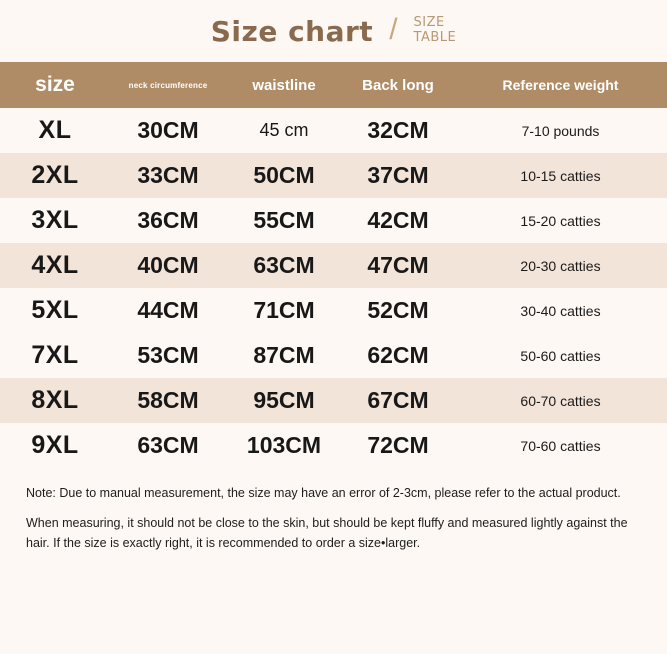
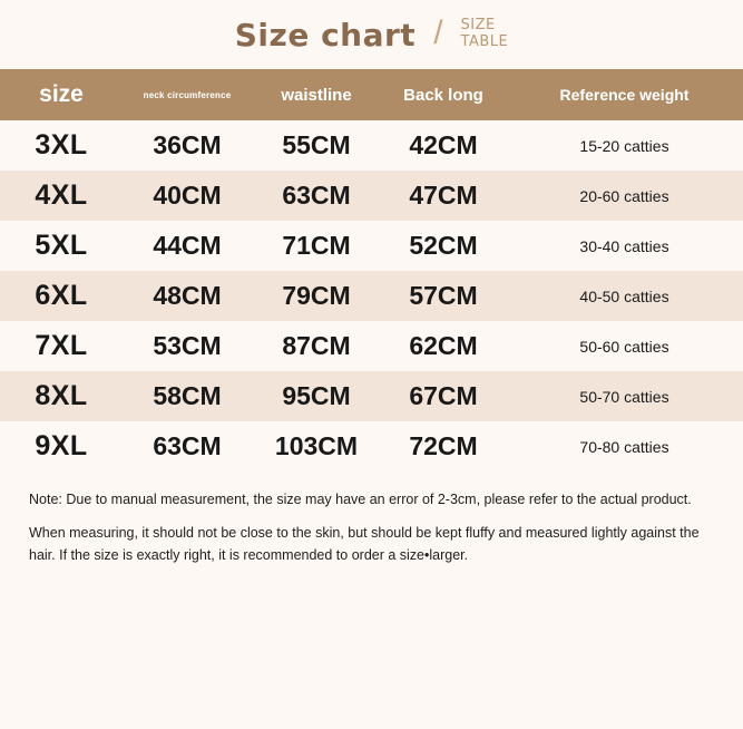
  Size chart
  /
  SIZE
  TABLE
  size	neck circumference	waistline	Back long	Reference weight
- XL	30CM	45 cm	32CM	7-10 pounds
- 2XL	33CM	50CM	37CM	10-15 catties
  3XL	36CM	55CM	42CM	15-20 catties
- 4XL	40CM	63CM	47CM	20-30 catties
+ 4XL	40CM	63CM	47CM	20-60 catties
  5XL	44CM	71CM	52CM	30-40 catties
+ 6XL	48CM	79CM	57CM	40-50 catties
  7XL	53CM	87CM	62CM	50-60 catties
- 8XL	58CM	95CM	67CM	60-70 catties
+ 8XL	58CM	95CM	67CM	50-70 catties
- 9XL	63CM	103CM	72CM	70-60 catties
+ 9XL	63CM	103CM	72CM	70-80 catties
  Note: Due to manual measurement, the size may have an error of 2-3cm, please refer to the actual product.
  When measuring, it should not be close to the skin, but should be kept fluffy and measured lightly against the hair. If the size is exactly right, it is recommended to order a size•larger.
